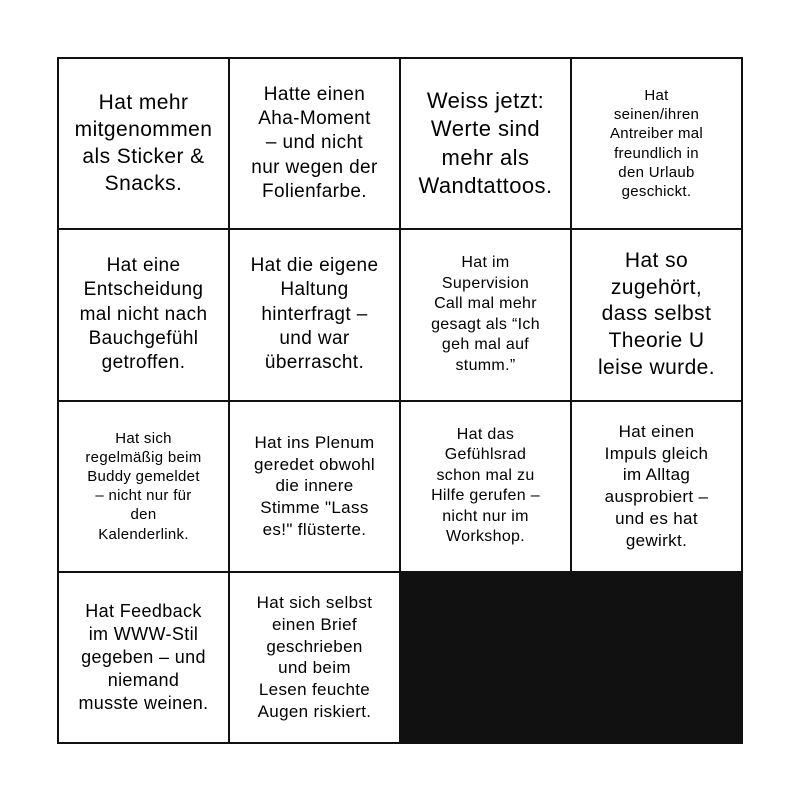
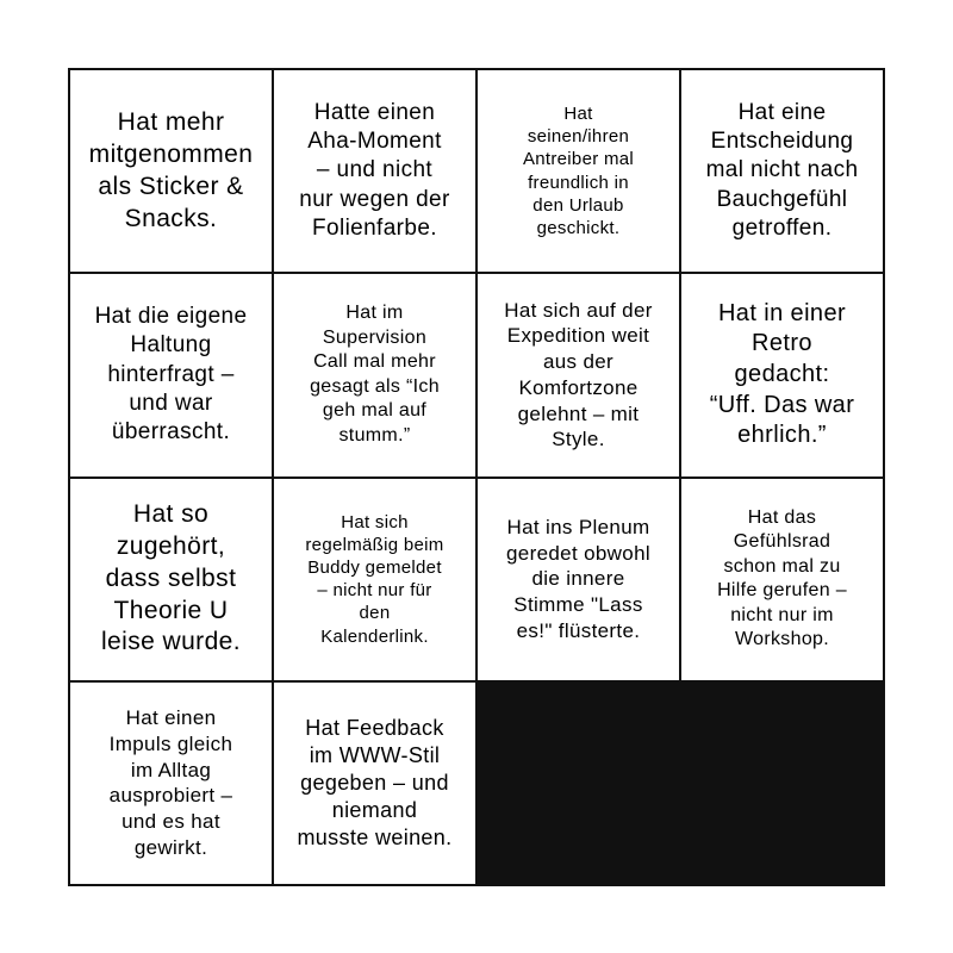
  Hat mehr
  mitgenommen
  als Sticker &
  Snacks.
  Hatte einen
  Aha-Moment
  – und nicht
  nur wegen der
  Folienfarbe.
- Weiss jetzt:
- Werte sind
- mehr als
- Wandtattoos.
  Hat
  seinen/ihren
  Antreiber mal
  freundlich in
  den Urlaub
  geschickt.
  Hat eine
  Entscheidung
  mal nicht nach
  Bauchgefühl
  getroffen.
  Hat die eigene
  Haltung
  hinterfragt –
  und war
  überrascht.
  Hat im
  Supervision
  Call mal mehr
  gesagt als “Ich
  geh mal auf
  stumm.”
+ Hat sich auf der
+ Expedition weit
+ aus der
+ Komfortzone
+ gelehnt – mit
+ Style.
+ Hat in einer
+ Retro
+ gedacht:
+ “Uff. Das war
+ ehrlich.”
  Hat so
  zugehört,
  dass selbst
  Theorie U
  leise wurde.
  Hat sich
  regelmäßig beim
  Buddy gemeldet
  – nicht nur für
  den
  Kalenderlink.
  Hat ins Plenum
  geredet obwohl
  die innere
  Stimme "Lass
  es!" flüsterte.
  Hat das
  Gefühlsrad
  schon mal zu
  Hilfe gerufen –
  nicht nur im
  Workshop.
  Hat einen
  Impuls gleich
  im Alltag
  ausprobiert –
  und es hat
  gewirkt.
  Hat Feedback
  im WWW-Stil
  gegeben – und
  niemand
  musste weinen.
- Hat sich selbst
- einen Brief
- geschrieben
- und beim
- Lesen feuchte
- Augen riskiert.
